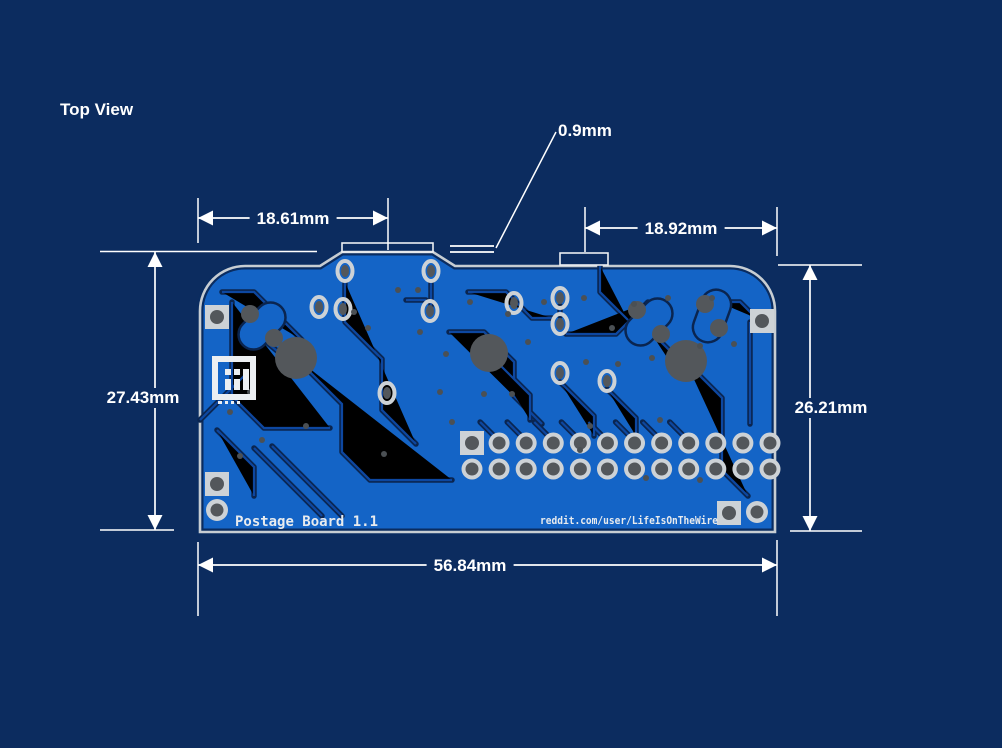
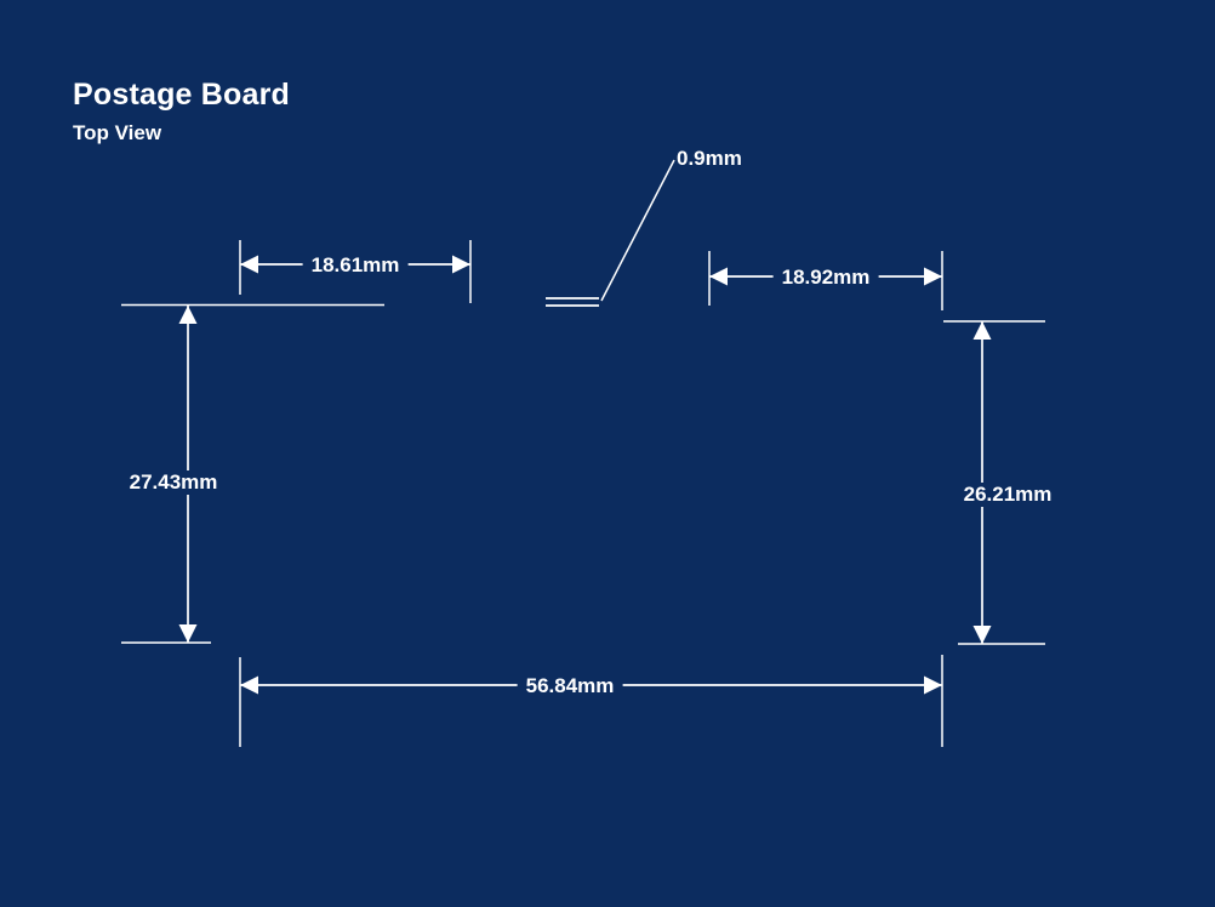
+ Postage Board
  Top View
- Postage Board 1.1
- reddit.com/user/LifeIsOnTheWire
  18.61mm
  0.9mm
  18.92mm
  27.43mm
  26.21mm
  56.84mm
